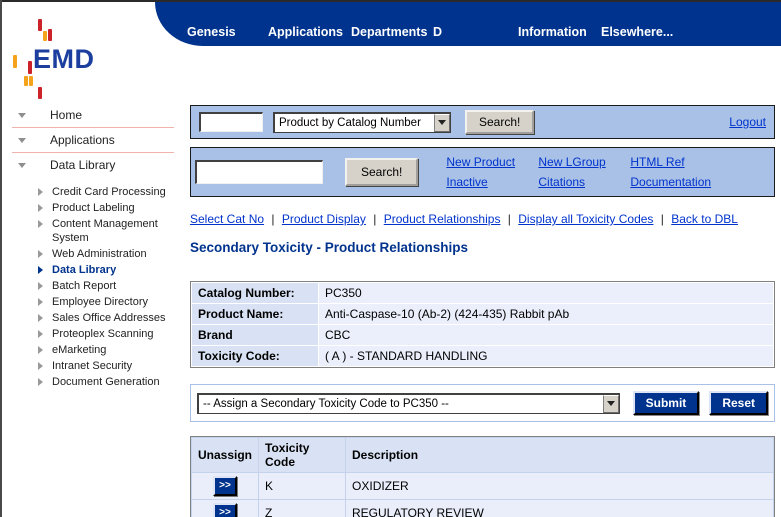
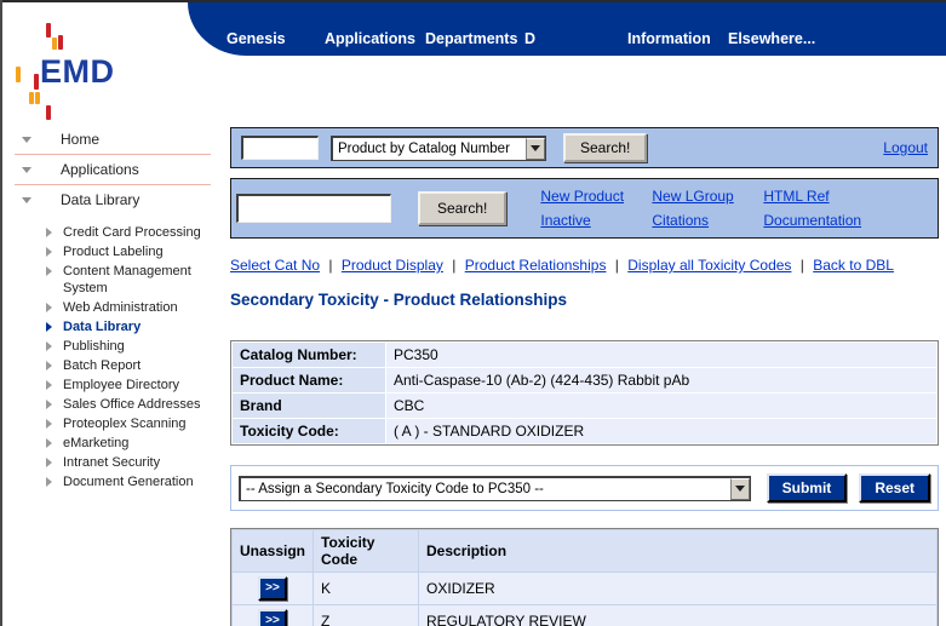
  Genesis
  Applications
  Departments
  D
  Information
  Elsewhere...
  EMD
  Home
  Applications
  Data Library
  Credit Card Processing
  Product Labeling
  Content Management System
  Web Administration
  Data Library
+ Publishing
  Batch Report
  Employee Directory
  Sales Office Addresses
  Proteoplex Scanning
  eMarketing
  Intranet Security
  Document Generation
  Product by Catalog Number
  Search!
  Logout
  Search!
  New Product
  Inactive
  New LGroup
  Citations
  HTML Ref
  Documentation
  Select Cat No | Product Display | Product Relationships | Display all Toxicity Codes | Back to DBL
  Secondary Toxicity - Product Relationships
  Catalog Number:	PC350
  Product Name:	Anti-Caspase-10 (Ab-2) (424-435) Rabbit pAb
  Brand	CBC
- Toxicity Code:	( A ) - STANDARD HANDLING
+ Toxicity Code:	( A ) - STANDARD OXIDIZER
  -- Assign a Secondary Toxicity Code to PC350 --
  Submit
  Reset
  Unassign	Toxicity Code	Description
  >>	K	OXIDIZER
  >>	Z	REGULATORY REVIEW
